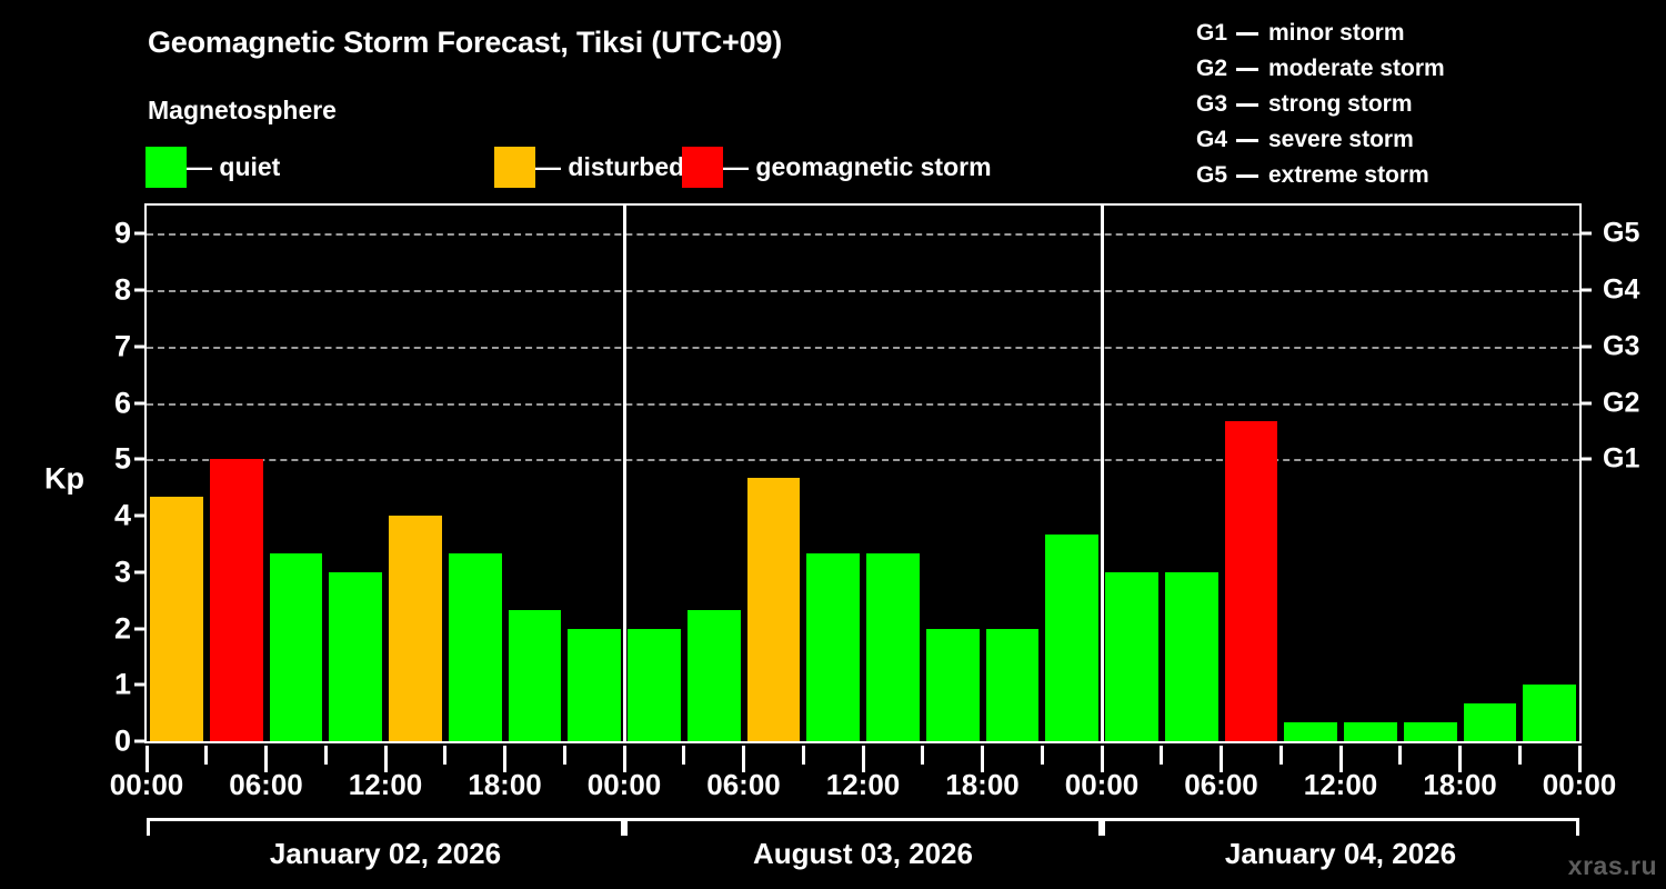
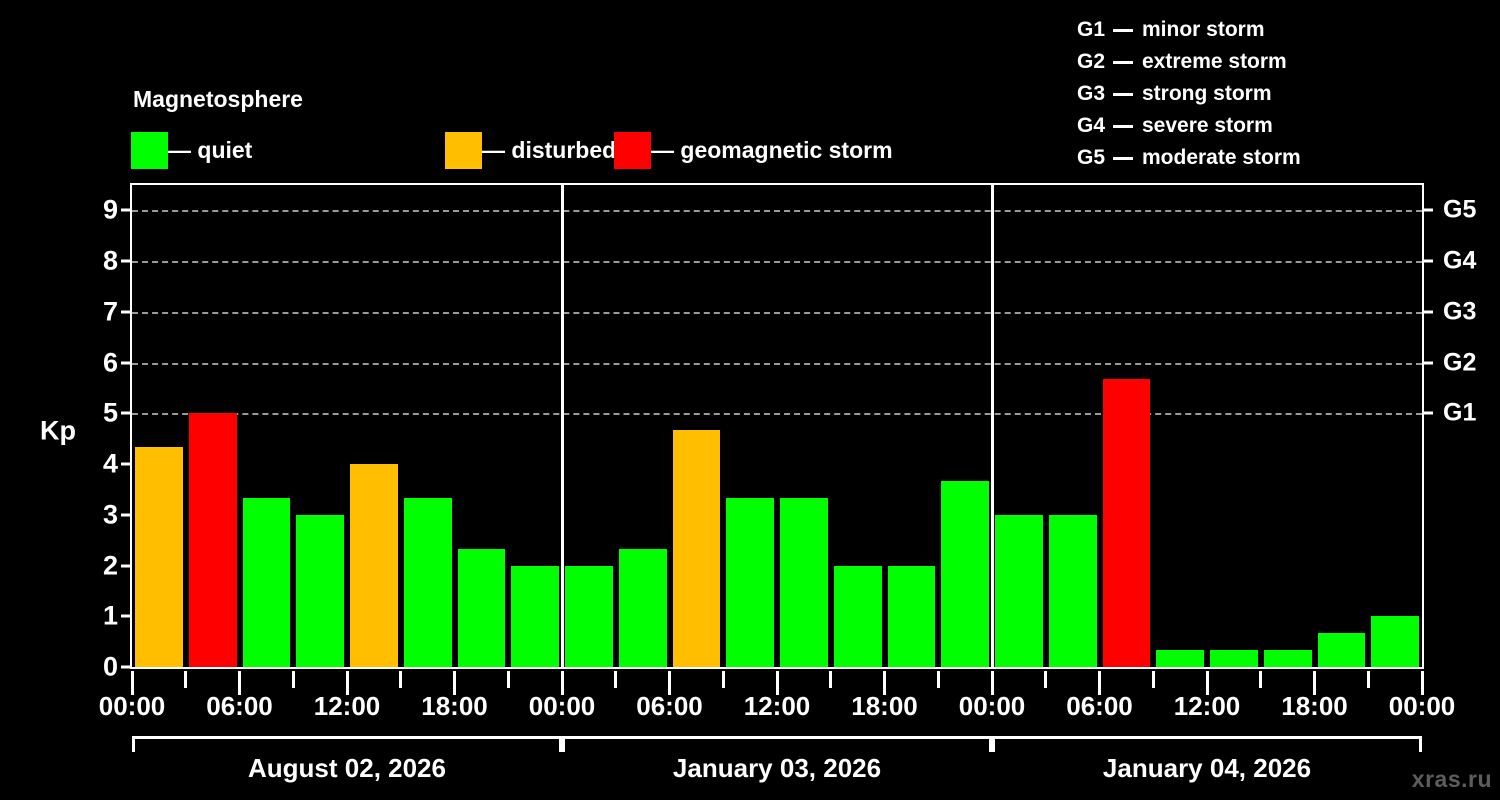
- Geomagnetic Storm Forecast, Tiksi (UTC+09)
  Magnetosphere
  — quiet
  — disturbed
  — geomagnetic storm
  G1
  minor storm
  G2
- moderate storm
+ extreme storm
  G3
  strong storm
  G4
  severe storm
  G5
- extreme storm
+ moderate storm
  0
  1
  2
  3
  4
  5
  6
  7
  8
  9
  Kp
  G1
  G2
  G3
  G4
  G5
  00:00
  06:00
  12:00
  18:00
  00:00
  06:00
  12:00
  18:00
  00:00
  06:00
  12:00
  18:00
  00:00
- January 02, 2026
+ August 02, 2026
- August 03, 2026
+ January 03, 2026
  January 04, 2026
  xras.ru
